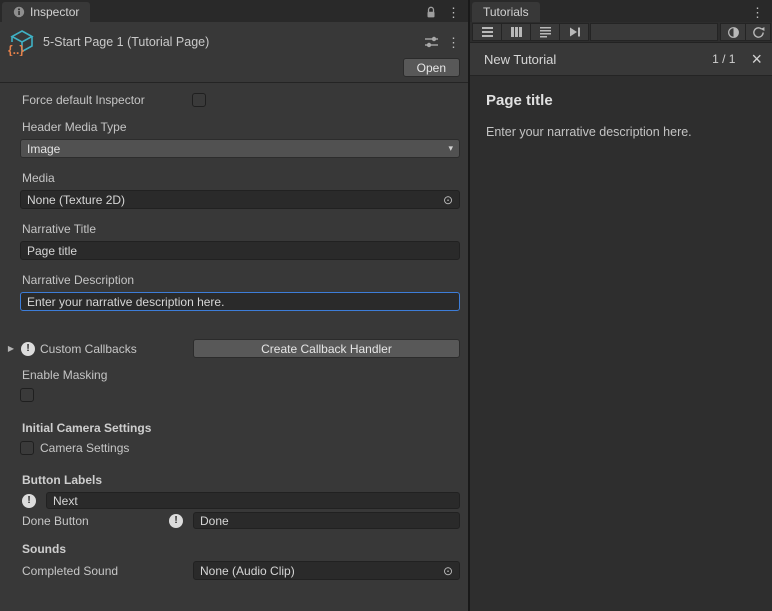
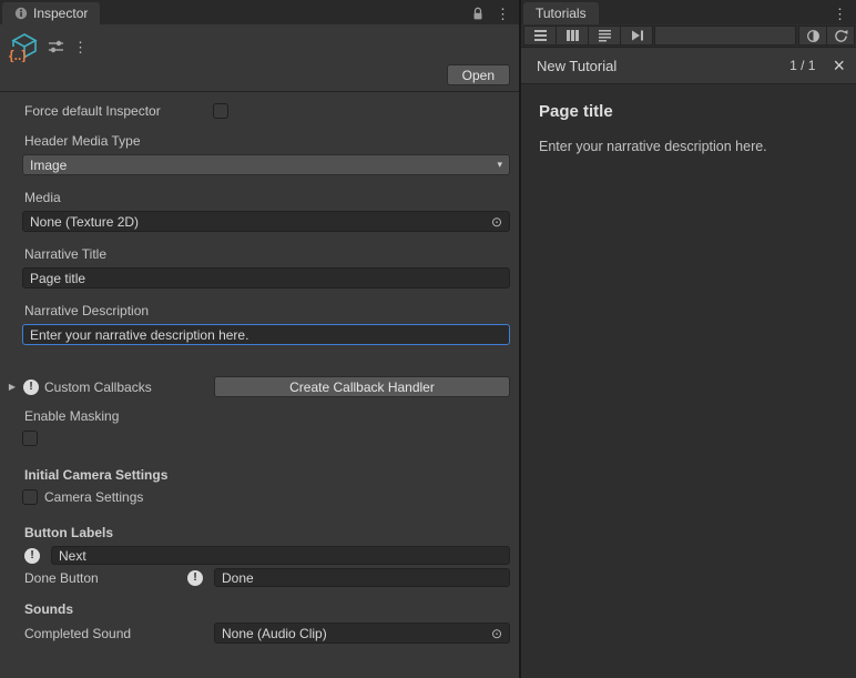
  Inspector
  ⋮
  {..}
- 5-Start Page 1 (Tutorial Page)
  ⋮
  Open
  Force default Inspector
  Header Media Type
  Image
  ▾
  Media
  None (Texture 2D)
  ⊙
  Narrative Title
  Page title
  Narrative Description
  Enter your narrative description here.
  ▶
  !
  Custom Callbacks
  Create Callback Handler
  Enable Masking
  Initial Camera Settings
  Camera Settings
  Button Labels
  !
  Next
  Done Button
  !
  Done
  Sounds
  Completed Sound
  None (Audio Clip)
  ⊙
  Tutorials
  ⋮
  New Tutorial
  1 / 1
  ×
  Page title
  Enter your narrative description here.
